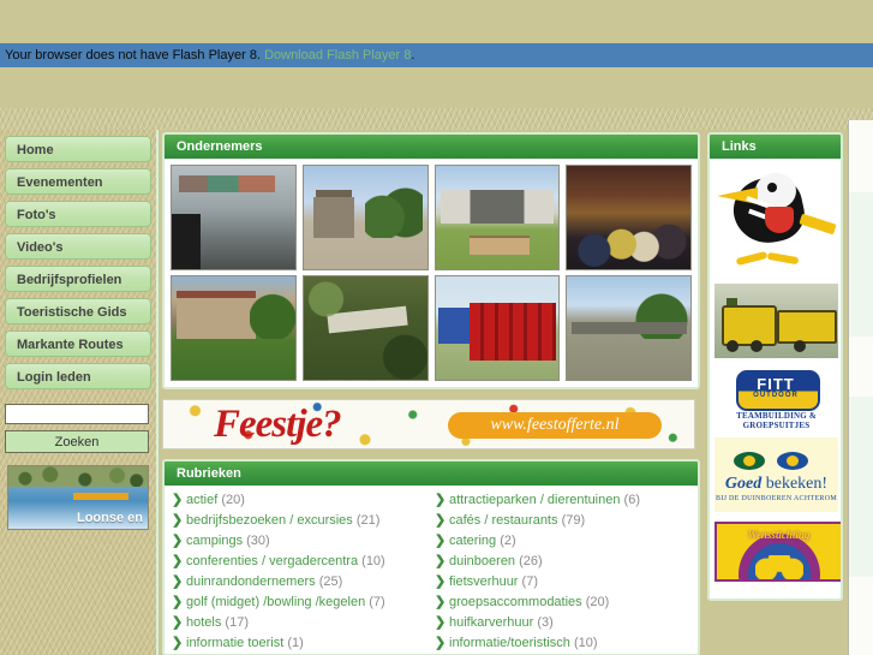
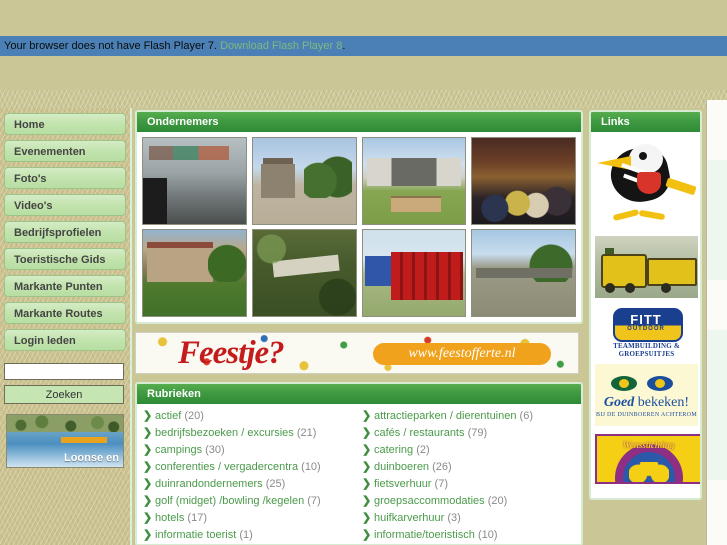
- Your browser does not have Flash Player 8. Download Flash Player 8.
+ Your browser does not have Flash Player 7. Download Flash Player 8.
  Home
  Evenementen
  Foto's
  Video's
  Bedrijfsprofielen
  Toeristische Gids
+ Markante Punten
  Markante Routes
  Login leden
  Zoeken
  Loonse en
  Ondernemers
  Feestje?
  www.feestofferte.nl
  Rubrieken
  ❯
  actief (20)
  ❯
  attractieparken / dierentuinen (6)
  ❯
  bedrijfsbezoeken / excursies (21)
  ❯
  cafés / restaurants (79)
  ❯
  campings (30)
  ❯
  catering (2)
  ❯
  conferenties / vergadercentra (10)
  ❯
  duinboeren (26)
  ❯
  duinrandondernemers (25)
  ❯
  fietsverhuur (7)
  ❯
  golf (midget) /bowling /kegelen (7)
  ❯
  groepsaccommodaties (20)
  ❯
  hotels (17)
  ❯
  huifkarverhuur (3)
  ❯
  informatie toerist (1)
  ❯
  informatie/toeristisch (10)
  Links
  FITT
  TEAMBUILDING & GROEPSUITJES
  Goed bekeken!
  Wensstichting
